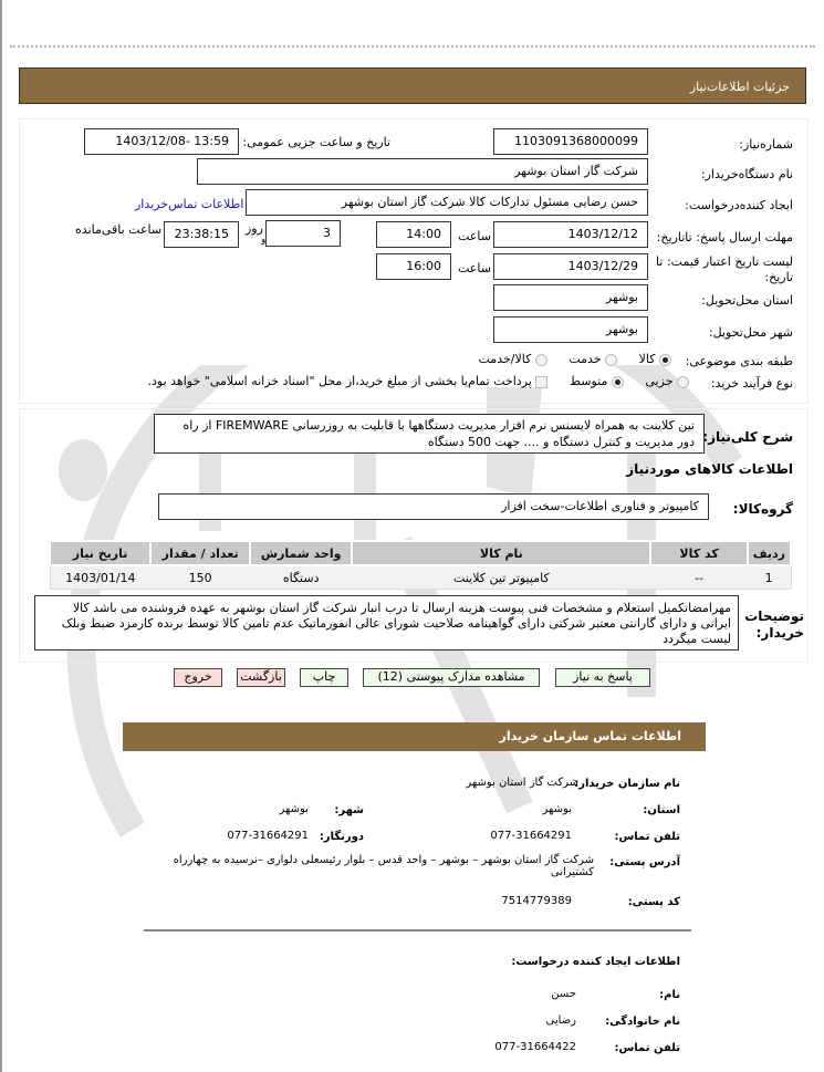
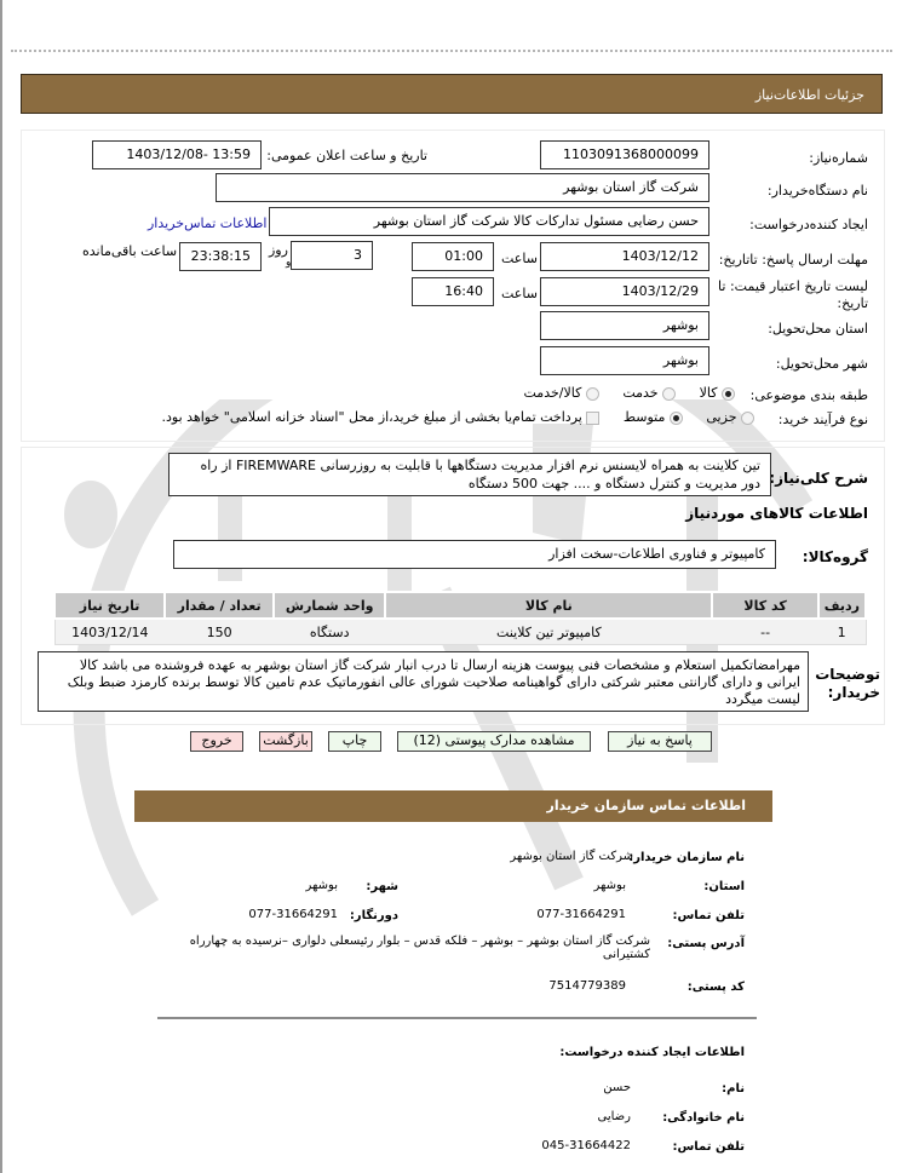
  جزئیات اطلاعات‌نیاز
  شماره‌نیاز:
  1103091368000099
- تاریخ و ساعت جزیی عمومی:
+ تاریخ و ساعت اعلان عمومی:
  1403/12/08- 13:59
  نام دستگاه‌خریدار:
  شرکت گاز استان بوشهر
  ایجاد کننده‌درخواست:
  حسن رضایی مسئول تدارکات کالا شرکت گاز استان بوشهر
  اطلاعات تماس‌خریدار
  مهلت ارسال پاسخ: تاتاریخ:
  1403/12/12
  ساعت
- 14:00
+ 01:00
  3
  روز
  و
  23:38:15
  ساعت باقی‌مانده
  لیست تاریخ اعتبار قیمت: تا تاریخ:
  1403/12/29
  ساعت
- 16:00
+ 16:40
  استان محل‌تحویل:
  بوشهر
  شهر محل‌تحویل:
  بوشهر
  طبقه بندی موضوعی:
  کالا خدمت کالا/خدمت
  نوع فرآیند خرید:
  جزیی متوسط پرداخت تمام‌یا بخشی از مبلغ خرید،از محل "اسناد خزانه اسلامی" خواهد بود.
  شرح کلی‌نیاز:
  تین کلاینت به همراه لایسنس نرم افزار مدیریت دستگاهها با قابلیت به روزرسانی FIREMWARE از راه دور مدیریت و کنترل دستگاه و .... جهت 500 دستگاه
  اطلاعات کالاهای موردنیاز
  گروهکالا:
  کامپیوتر و فناوری اطلاعات-سخت افزار
  ردیف	کد کالا	نام کالا	واحد شمارش	تعداد / مقدار	تاریخ نیاز
- 1	--	کامپیوتر تین کلاینت	دستگاه	150	1403/01/14
+ 1	--	کامپیوتر تین کلاینت	دستگاه	150	1403/12/14
  توضیحات خریدار:
  مهرامضاتکمیل استعلام و مشخصات فنی پیوست هزینه ارسال تا درب انبار شرکت گاز استان بوشهر به عهده فروشنده می باشد کالا ایرانی و دارای گارانتی معتبر شرکتی دارای گواهینامه صلاحیت شورای عالی انفورماتیک عدم تامین کالا توسط برنده کارمزد ضبط وبلک لیست میگردد
  پاسخ به نیاز
  مشاهده مدارک پیوستی (12)
  چاپ
  بازگشت
  خروج
  اطلاعات تماس سازمان خریدار
  نام سازمان خریدار:
  شرکت گاز استان بوشهر
  استان:
  بوشهر
  شهر:
  بوشهر
  تلفن تماس:
  077-31664291
  دورنگار:
  077-31664291
  آدرس پستی:
- شرکت گاز استان بوشهر – بوشهر – واحد قدس – بلوار رئیسعلی دلواری –نرسیده به چهارراه کشتیرانی
+ شرکت گاز استان بوشهر – بوشهر – فلکه قدس – بلوار رئیسعلی دلواری –نرسیده به چهارراه کشتیرانی
  کد پستی:
  7514779389
  اطلاعات ایجاد کننده درخواست:
  نام:
  حسن
  نام خانوادگی:
  رضایی
  تلفن تماس:
- 077-31664422
+ 045-31664422
